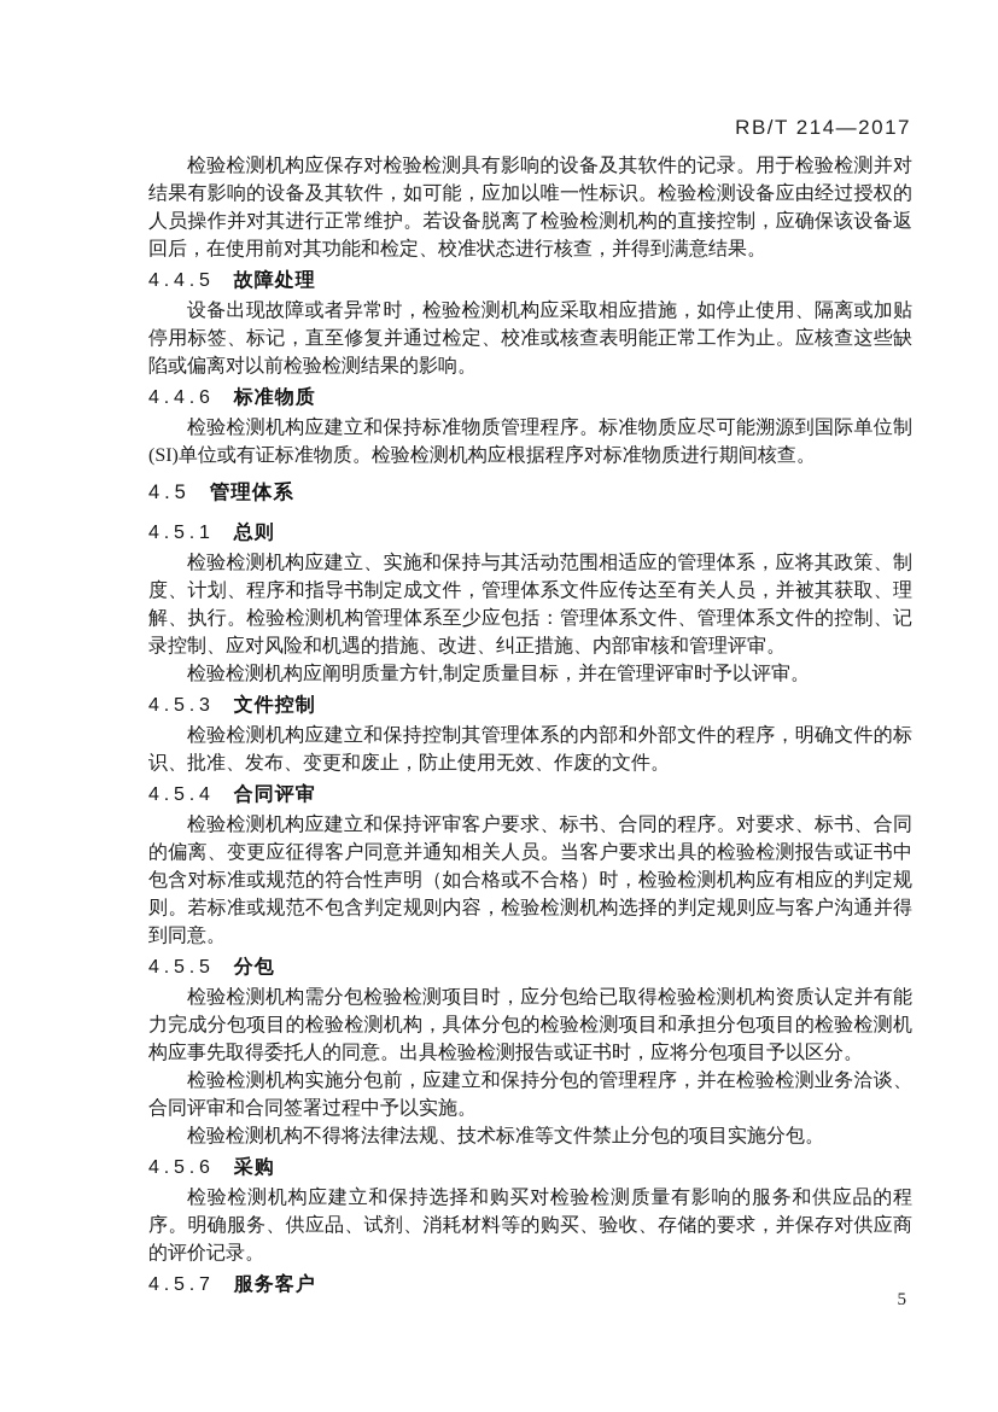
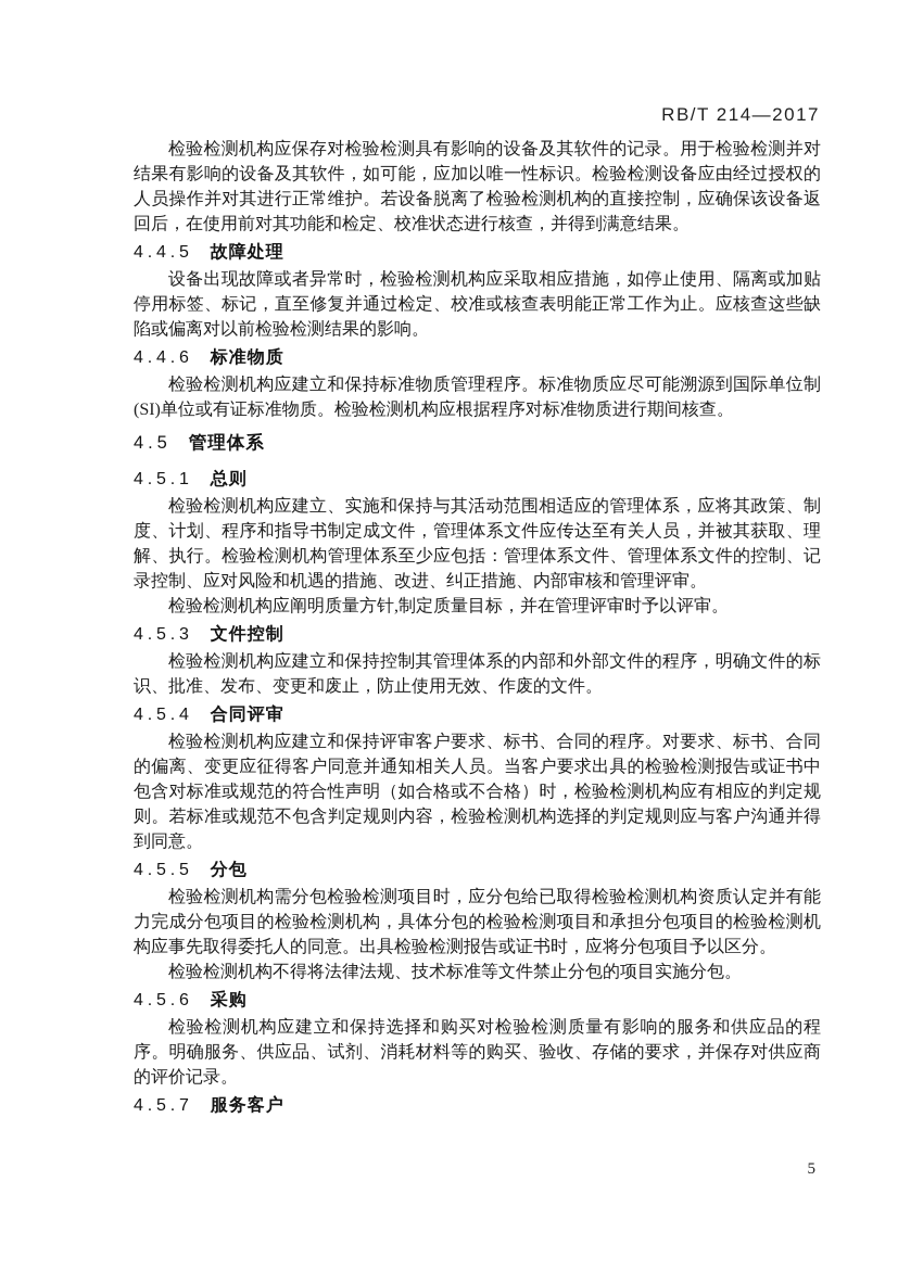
  RB/T 214—2017
  检验检测机构应保存对检验检测具有影响的设备及其软件的记录。用于检验检测并对结果有影响的设备及其软件，如可能，应加以唯一性标识。检验检测设备应由经过授权的人员操作并对其进行正常维护。若设备脱离了检验检测机构的直接控制，应确保该设备返回后，在使用前对其功能和检定、校准状态进行核查，并得到满意结果。
  4.4.5 故障处理
  设备出现故障或者异常时，检验检测机构应采取相应措施，如停止使用、隔离或加贴停用标签、标记，直至修复并通过检定、校准或核查表明能正常工作为止。应核查这些缺陷或偏离对以前检验检测结果的影响。
  4.4.6 标准物质
  检验检测机构应建立和保持标准物质管理程序。标准物质应尽可能溯源到国际单位制(SI)单位或有证标准物质。检验检测机构应根据程序对标准物质进行期间核查。
  4.5 管理体系
  4.5.1 总则
  检验检测机构应建立、实施和保持与其活动范围相适应的管理体系，应将其政策、制度、计划、程序和指导书制定成文件，管理体系文件应传达至有关人员，并被其获取、理解、执行。检验检测机构管理体系至少应包括：管理体系文件、管理体系文件的控制、记录控制、应对风险和机遇的措施、改进、纠正措施、内部审核和管理评审。
  检验检测机构应阐明质量方针,制定质量目标，并在管理评审时予以评审。
  4.5.3 文件控制
  检验检测机构应建立和保持控制其管理体系的内部和外部文件的程序，明确文件的标识、批准、发布、变更和废止，防止使用无效、作废的文件。
  4.5.4 合同评审
  检验检测机构应建立和保持评审客户要求、标书、合同的程序。对要求、标书、合同的偏离、变更应征得客户同意并通知相关人员。当客户要求出具的检验检测报告或证书中包含对标准或规范的符合性声明（如合格或不合格）时，检验检测机构应有相应的判定规则。若标准或规范不包含判定规则内容，检验检测机构选择的判定规则应与客户沟通并得到同意。
  4.5.5 分包
  检验检测机构需分包检验检测项目时，应分包给已取得检验检测机构资质认定并有能力完成分包项目的检验检测机构，具体分包的检验检测项目和承担分包项目的检验检测机构应事先取得委托人的同意。出具检验检测报告或证书时，应将分包项目予以区分。
- 检验检测机构实施分包前，应建立和保持分包的管理程序，并在检验检测业务洽谈、合同评审和合同签署过程中予以实施。
  检验检测机构不得将法律法规、技术标准等文件禁止分包的项目实施分包。
  4.5.6 采购
  检验检测机构应建立和保持选择和购买对检验检测质量有影响的服务和供应品的程序。明确服务、供应品、试剂、消耗材料等的购买、验收、存储的要求，并保存对供应商的评价记录。
  4.5.7 服务客户
  5
